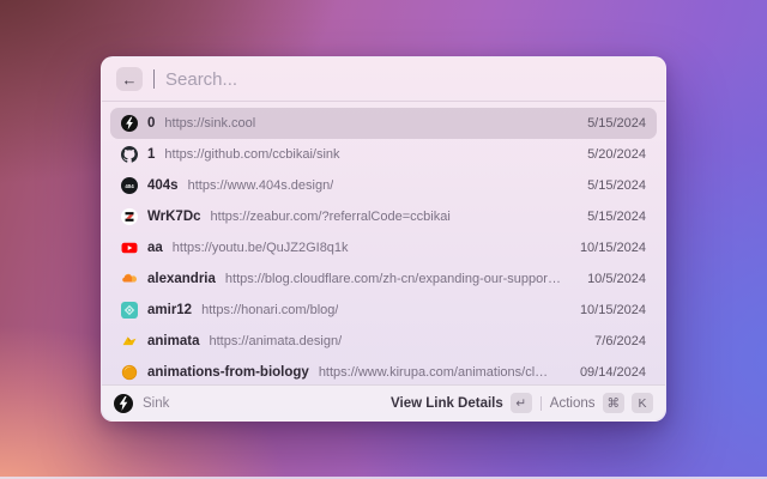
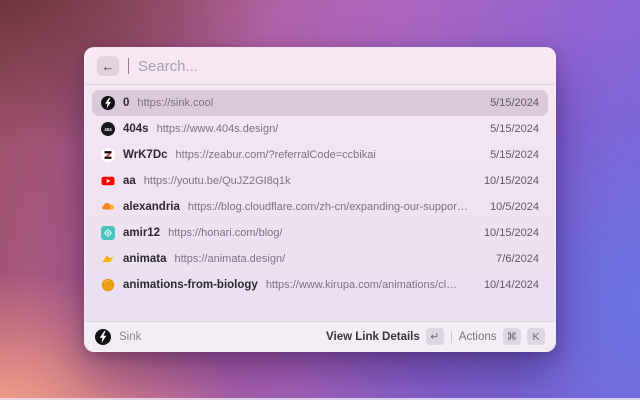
  ←
  Search...
  0
  https://sink.cool
  5/15/2024
- 1
- https://github.com/ccbikai/sink
- 5/20/2024
  404s
  https://www.404s.design/
  5/15/2024
  WrK7Dc
  https://zeabur.com/?referralCode=ccbikai
  5/15/2024
  aa
  https://youtu.be/QuJZ2GI8q1k
  10/15/2024
  alexandria
  10/5/2024
  amir12
  https://honari.com/blog/
  10/15/2024
  animata
  https://animata.design/
  7/6/2024
  animations-from-biology
- 09/14/2024
+ 10/14/2024
  Sink
  View Link Details
  ↵
  Actions
  ⌘
  K
